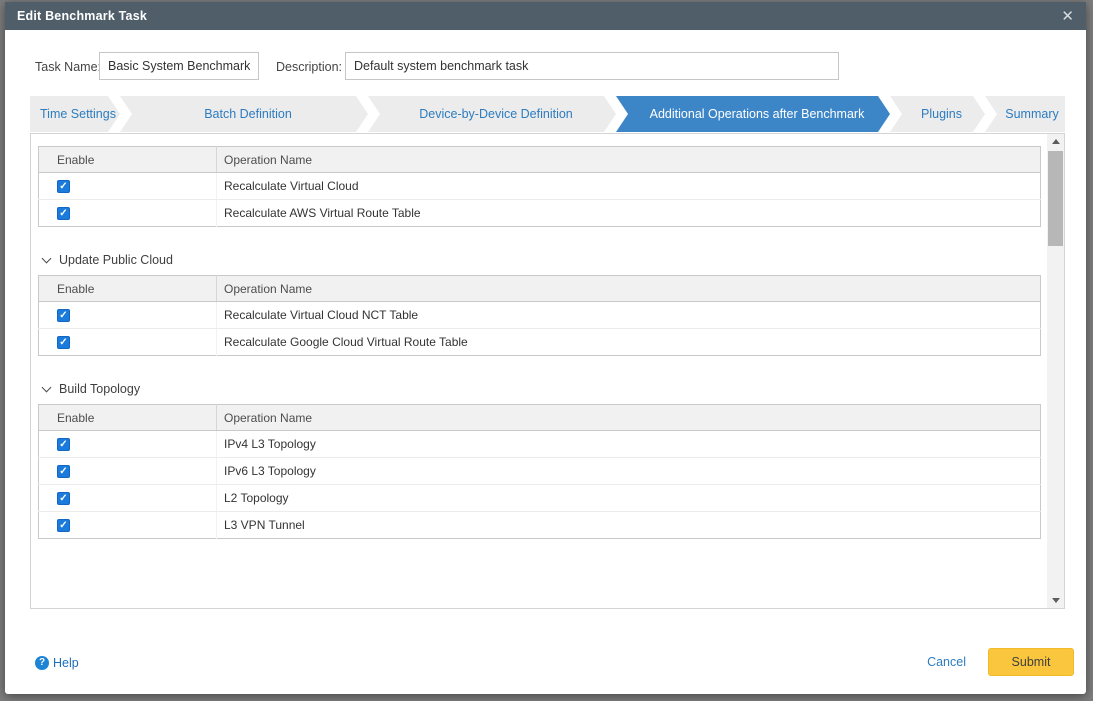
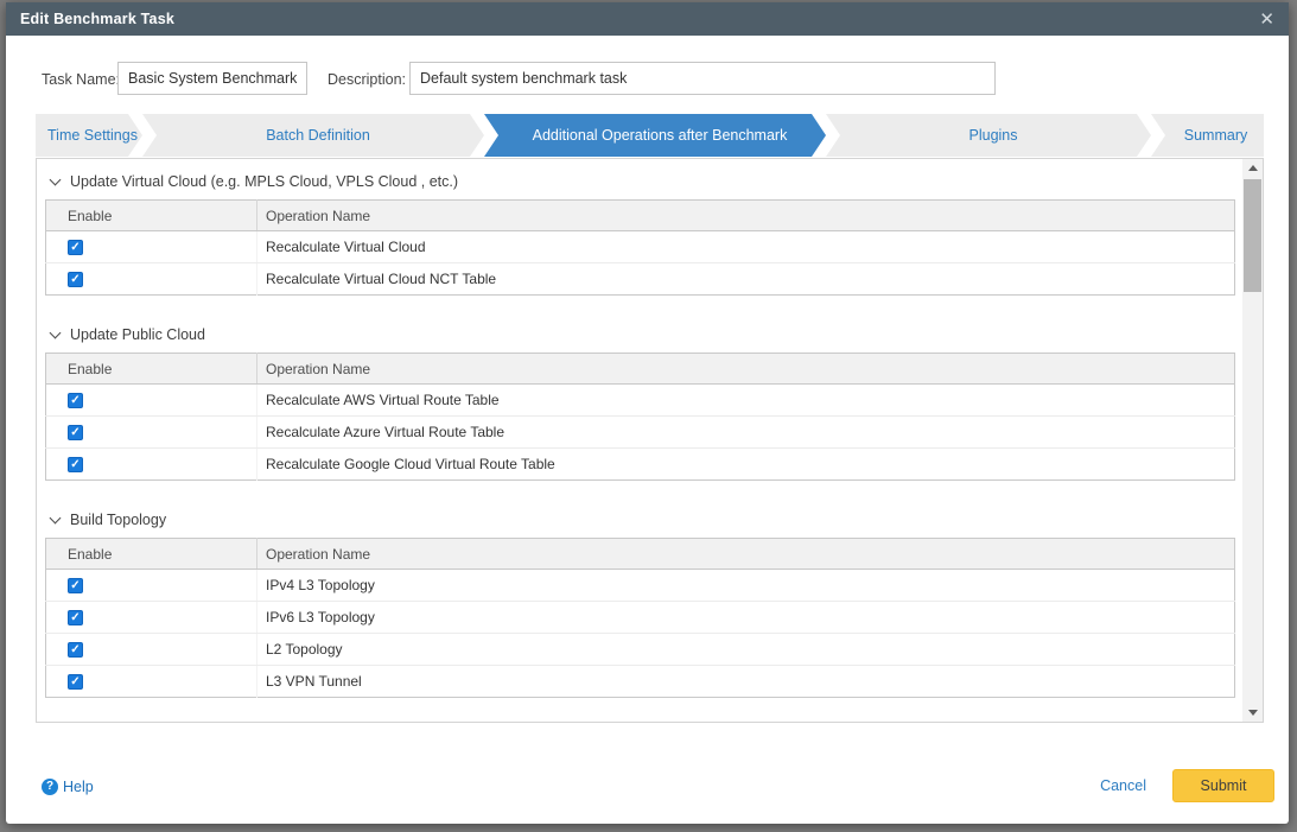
  Edit Benchmark Task
  ✕
  Task Name
  Basic System Benchmark
  Description:
  Default system benchmark task
  Time Settings
  Batch Definition
- Device-by-Device Definition
  Additional Operations after Benchmark
  Plugins
  Summary
+ Update Virtual Cloud (e.g. MPLS Cloud, VPLS Cloud , etc.)
  Enable	Operation Name
  ✓	Recalculate Virtual Cloud
- ✓	Recalculate AWS Virtual Route Table
+ ✓	Recalculate Virtual Cloud NCT Table
  Update Public Cloud
  Enable	Operation Name
- ✓	Recalculate Virtual Cloud NCT Table
+ ✓	Recalculate AWS Virtual Route Table
+ ✓	Recalculate Azure Virtual Route Table
  ✓	Recalculate Google Cloud Virtual Route Table
  Build Topology
  Enable	Operation Name
  ✓	IPv4 L3 Topology
  ✓	IPv6 L3 Topology
  ✓	L2 Topology
  ✓	L3 VPN Tunnel
  ?
  Help
  Cancel
  Submit
